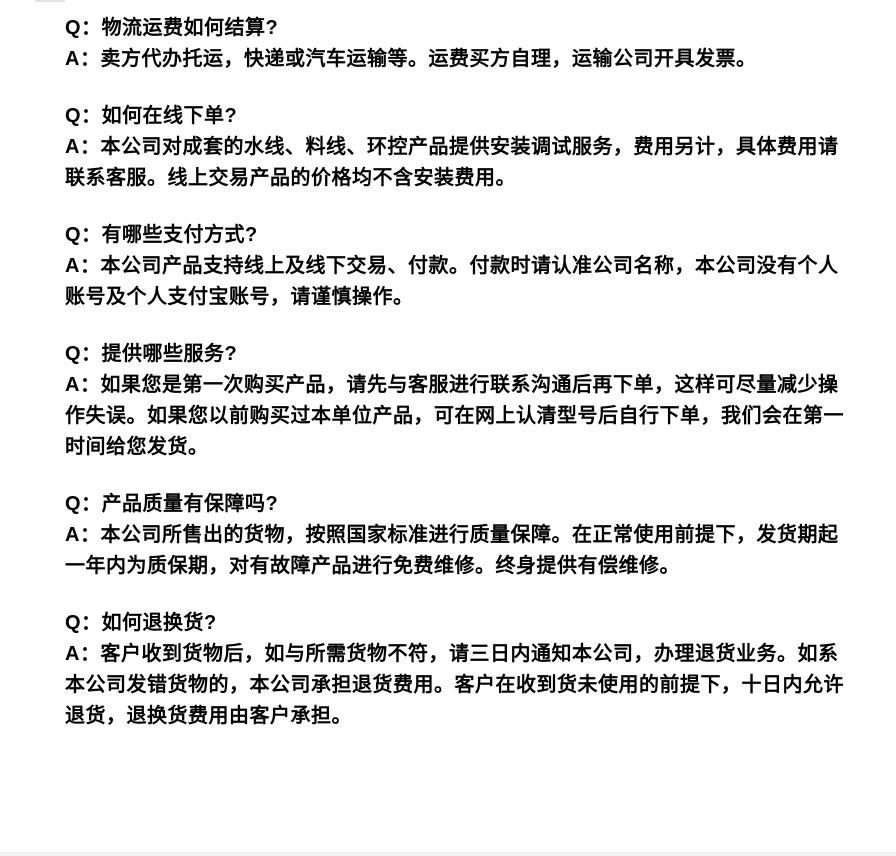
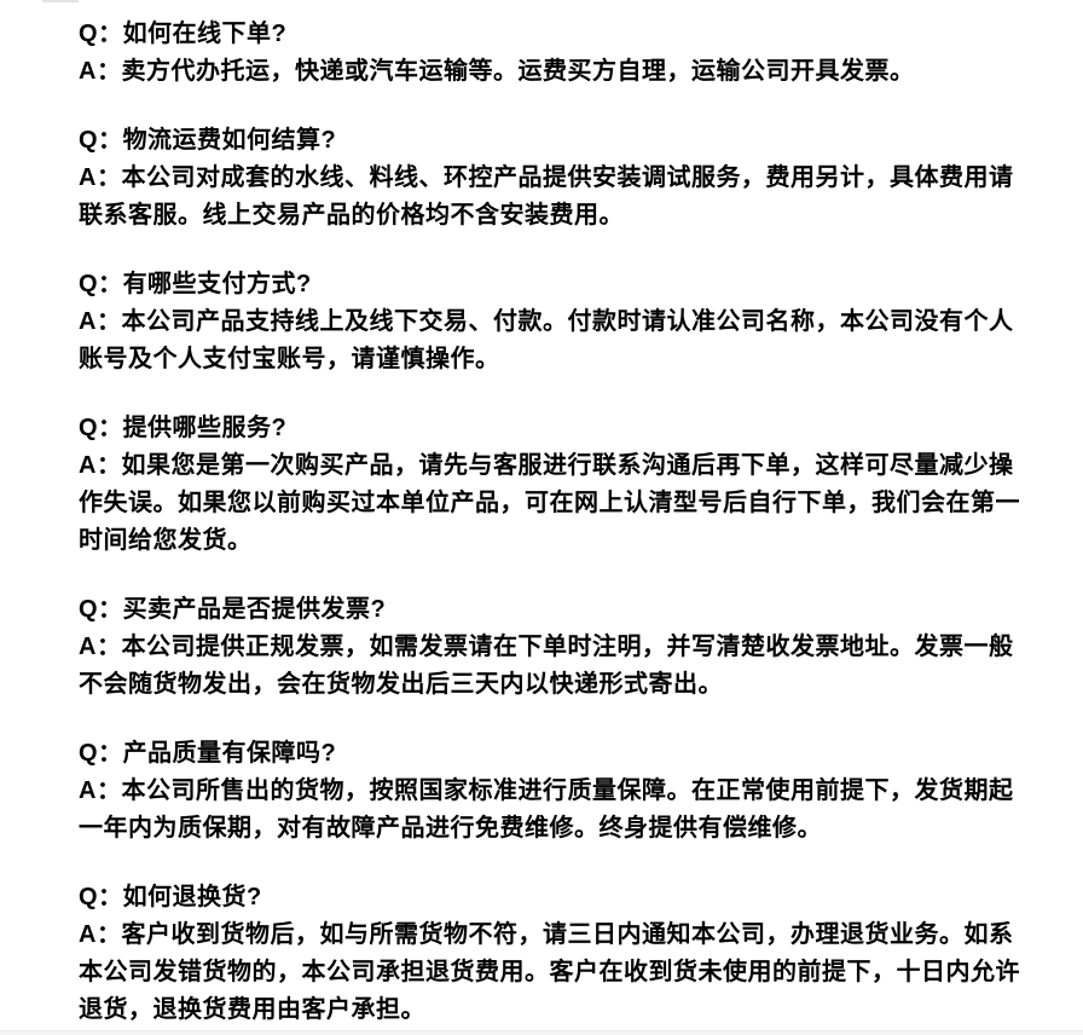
- Q：物流运费如何结算?
+ Q：如何在线下单?
  A：卖方代办托运，快递或汽车运输等。运费买方自理，运输公司开具发票。
- Q：如何在线下单?
+ Q：物流运费如何结算?
  A：本公司对成套的水线、料线、环控产品提供安装调试服务，费用另计，具体费用请联系客服。线上交易产品的价格均不含安装费用。
  Q：有哪些支付方式?
  A：本公司产品支持线上及线下交易、付款。付款时请认准公司名称，本公司没有个人账号及个人支付宝账号，请谨慎操作。
  Q：提供哪些服务?
  A：如果您是第一次购买产品，请先与客服进行联系沟通后再下单，这样可尽量减少操作失误。如果您以前购买过本单位产品，可在网上认清型号后自行下单，我们会在第一时间给您发货。
+ Q：买卖产品是否提供发票?
+ A：本公司提供正规发票，如需发票请在下单时注明，并写清楚收发票地址。发票一般不会随货物发出，会在货物发出后三天内以快递形式寄出。
  Q：产品质量有保障吗?
  A：本公司所售出的货物，按照国家标准进行质量保障。在正常使用前提下，发货期起一年内为质保期，对有故障产品进行免费维修。终身提供有偿维修。
  Q：如何退换货?
  A：客户收到货物后，如与所需货物不符，请三日内通知本公司，办理退货业务。如系本公司发错货物的，本公司承担退货费用。客户在收到货未使用的前提下，十日内允许退货，退换货费用由客户承担。
